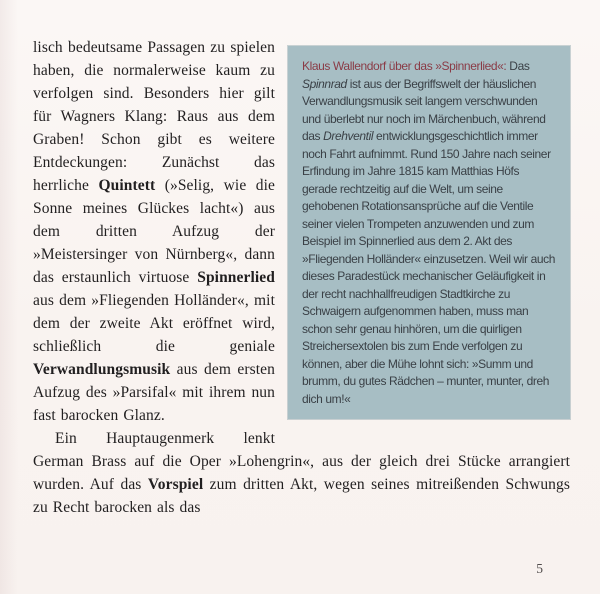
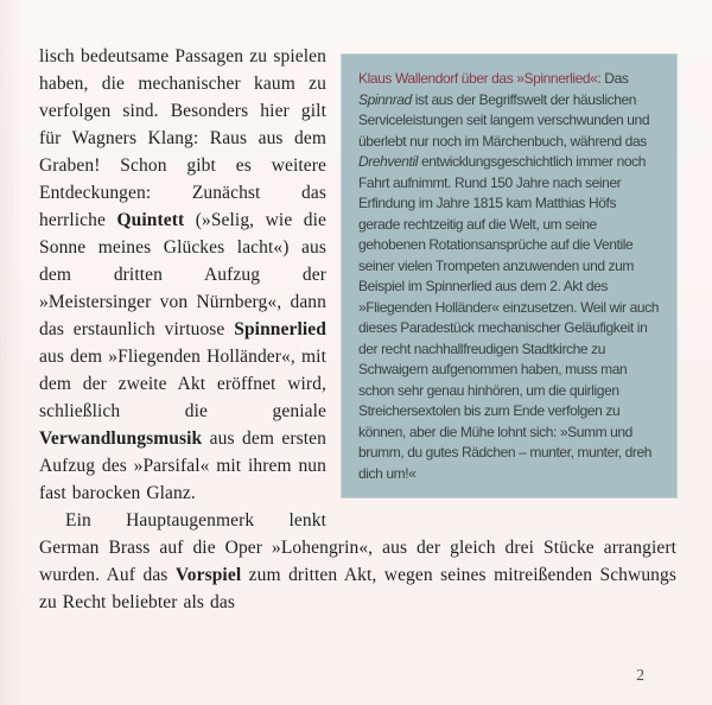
- Klaus Wallendorf über das »Spinnerlied«: Das Spinnrad ist aus der Begriffswelt der häuslichen Verwandlungsmusik seit langem verschwunden und überlebt nur noch im Märchenbuch, während das Drehventil entwicklungsgeschichtlich immer noch Fahrt aufnimmt. Rund 150 Jahre nach seiner Erfindung im Jahre 1815 kam Matthias Höfs gerade rechtzeitig auf die Welt, um seine gehobenen Rotationsansprüche auf die Ventile seiner vielen Trompeten anzuwenden und zum Beispiel im Spinnerlied aus dem 2. Akt des »Fliegenden Holländer« einzusetzen. Weil wir auch dieses Paradestück mechanischer Geläufigkeit in der recht nachhallfreudigen Stadtkirche zu Schwaigern aufgenommen haben, muss man schon sehr genau hinhören, um die quirligen Streichersextolen bis zum Ende verfolgen zu können, aber die Mühe lohnt sich: »Summ und brumm, du gutes Rädchen – munter, munter, dreh dich um!«
+ Klaus Wallendorf über das »Spinnerlied«: Das Spinnrad ist aus der Begriffswelt der häuslichen Serviceleistungen seit langem verschwunden und überlebt nur noch im Märchenbuch, während das Drehventil entwicklungsgeschichtlich immer noch Fahrt aufnimmt. Rund 150 Jahre nach seiner Erfindung im Jahre 1815 kam Matthias Höfs gerade rechtzeitig auf die Welt, um seine gehobenen Rotationsansprüche auf die Ventile seiner vielen Trompeten anzuwenden und zum Beispiel im Spinnerlied aus dem 2. Akt des »Fliegenden Holländer« einzusetzen. Weil wir auch dieses Paradestück mechanischer Geläufigkeit in der recht nachhallfreudigen Stadtkirche zu Schwaigern aufgenommen haben, muss man schon sehr genau hinhören, um die quirligen Streichersextolen bis zum Ende verfolgen zu können, aber die Mühe lohnt sich: »Summ und brumm, du gutes Rädchen – munter, munter, dreh dich um!«
- lisch bedeutsame Passagen zu spielen haben, die normalerweise kaum zu verfolgen sind. Besonders hier gilt für Wagners Klang: Raus aus dem Graben! Schon gibt es weitere Entdeckungen: Zunächst das herrliche Quintett (»Selig, wie die Sonne meines Glückes lacht«) aus dem dritten Aufzug der »Meistersinger von Nürnberg«, dann das erstaunlich virtuose Spinnerlied aus dem »Fliegenden Holländer«, mit dem der zweite Akt eröffnet wird, schließlich die geniale Verwandlungsmusik aus dem ersten Aufzug des »Parsifal« mit ihrem nun fast barocken Glanz.
+ lisch bedeutsame Passagen zu spielen haben, die mechanischer kaum zu verfolgen sind. Besonders hier gilt für Wagners Klang: Raus aus dem Graben! Schon gibt es weitere Entdeckungen: Zunächst das herrliche Quintett (»Selig, wie die Sonne meines Glückes lacht«) aus dem dritten Aufzug der »Meistersinger von Nürnberg«, dann das erstaunlich virtuose Spinnerlied aus dem »Fliegenden Holländer«, mit dem der zweite Akt eröffnet wird, schließlich die geniale Verwandlungsmusik aus dem ersten Aufzug des »Parsifal« mit ihrem nun fast barocken Glanz.
- Ein Hauptaugenmerk lenkt German Brass auf die Oper »Lohengrin«, aus der gleich drei Stücke arrangiert wurden. Auf das Vorspiel zum dritten Akt, wegen seines mitreißenden Schwungs zu Recht barocken als das
+ Ein Hauptaugenmerk lenkt German Brass auf die Oper »Lohengrin«, aus der gleich drei Stücke arrangiert wurden. Auf das Vorspiel zum dritten Akt, wegen seines mitreißenden Schwungs zu Recht beliebter als das
- 5
+ 2
